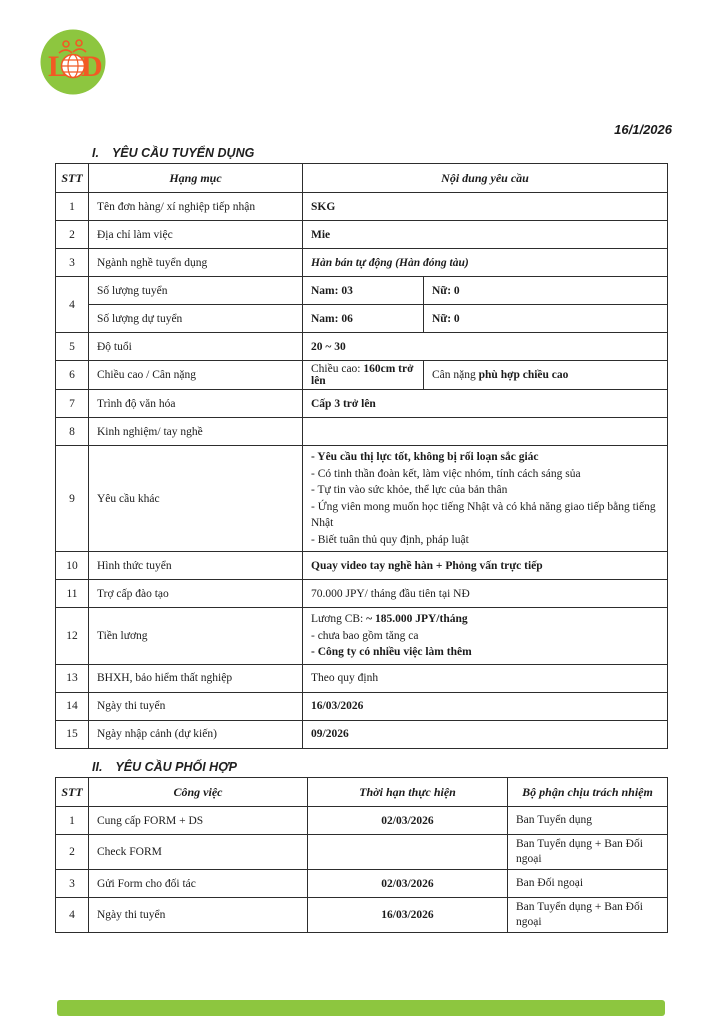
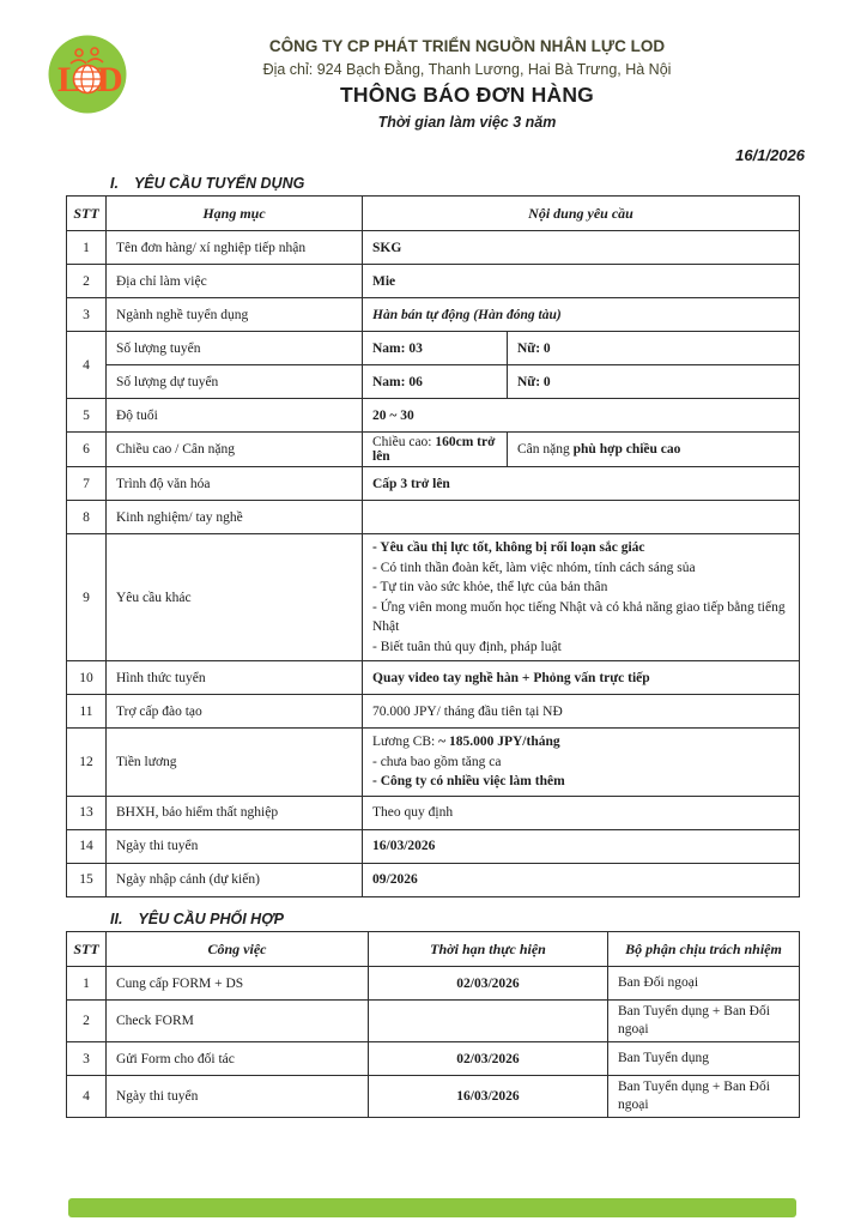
  L
  D
+ CÔNG TY CP PHÁT TRIỂN NGUỒN NHÂN LỰC LOD
+ Địa chỉ: 924 Bạch Đằng, Thanh Lương, Hai Bà Trưng, Hà Nội
+ THÔNG BÁO ĐƠN HÀNG
+ Thời gian làm việc 3 năm
  16/1/2026
  I. YÊU CẦU TUYỂN DỤNG
  STT	Hạng mục	Nội dung yêu cầu
  1	Tên đơn hàng/ xí nghiệp tiếp nhận	SKG
  2	Địa chỉ làm việc	Mie
  3	Ngành nghề tuyển dụng	Hàn bán tự động (Hàn đóng tàu)
  4	Số lượng tuyển	Nam: 03	Nữ: 0
  Số lượng dự tuyển	Nam: 06	Nữ: 0
  5	Độ tuổi	20 ~ 30
  6	Chiều cao / Cân nặng	Chiều cao: 160cm trở lên	Cân nặng phù hợp chiều cao
  7	Trình độ văn hóa	Cấp 3 trở lên
  8	Kinh nghiệm/ tay nghề
  9	Yêu cầu khác	- Yêu cầu thị lực tốt, không bị rối loạn sắc giác - Có tinh thần đoàn kết, làm việc nhóm, tính cách sáng sủa - Tự tin vào sức khỏe, thể lực của bản thân - Ứng viên mong muốn học tiếng Nhật và có khả năng giao tiếp bằng tiếng Nhật - Biết tuân thủ quy định, pháp luật
  10	Hình thức tuyển	Quay video tay nghề hàn + Phỏng vấn trực tiếp
  11	Trợ cấp đào tạo	70.000 JPY/ tháng đầu tiên tại NĐ
  12	Tiền lương	Lương CB: ~ 185.000 JPY/tháng - chưa bao gồm tăng ca - Công ty có nhiều việc làm thêm
  13	BHXH, bảo hiểm thất nghiệp	Theo quy định
  14	Ngày thi tuyển	16/03/2026
  15	Ngày nhập cảnh (dự kiến)	09/2026
  II. YÊU CẦU PHỐI HỢP
  STT	Công việc	Thời hạn thực hiện	Bộ phận chịu trách nhiệm
- 1	Cung cấp FORM + DS	02/03/2026	Ban Tuyển dụng
+ 1	Cung cấp FORM + DS	02/03/2026	Ban Đối ngoại
  2	Check FORM		Ban Tuyển dụng + Ban Đối ngoại
- 3	Gửi Form cho đối tác	02/03/2026	Ban Đối ngoại
+ 3	Gửi Form cho đối tác	02/03/2026	Ban Tuyển dụng
  4	Ngày thi tuyển	16/03/2026	Ban Tuyển dụng + Ban Đối ngoại
